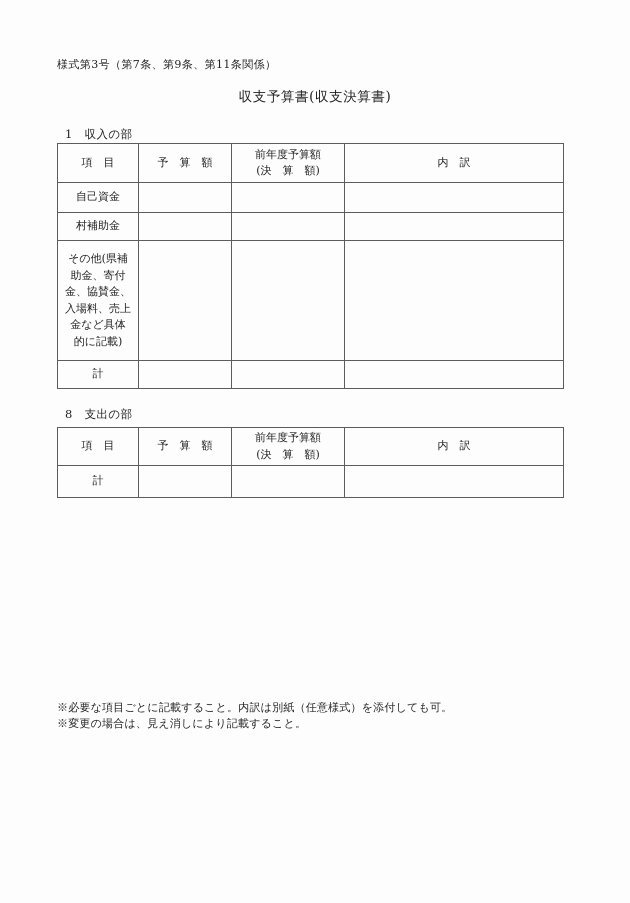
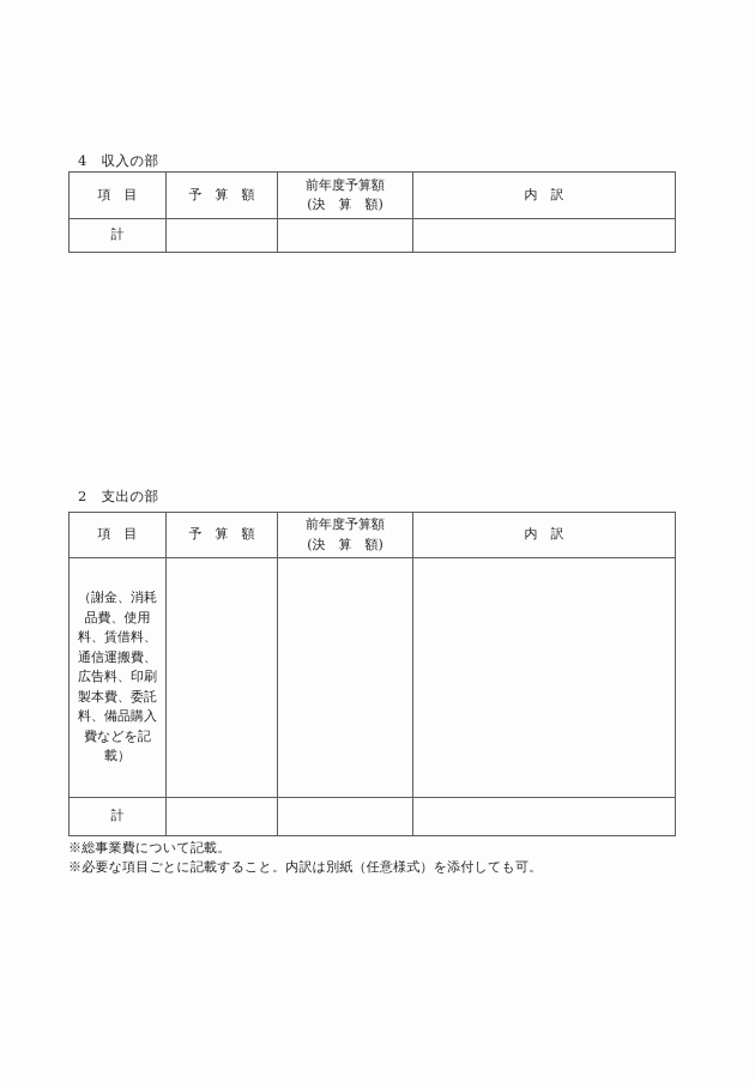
- 様式第3号（第7条、第9条、第11条関係）
- 収支予算書(収支決算書)
- 1 収入の部
+ 4 収入の部
  項 目	予 算 額	前年度予算額 (決 算 額)	内 訳
- 自己資金
- 村補助金
- その他(県補 助金、寄付 金、協賛金、 入場料、売上 金など具体 的に記載)
  計
- 8 支出の部
+ 2 支出の部
  項 目	予 算 額	前年度予算額 (決 算 額)	内 訳
+ （謝金、消耗 品費、使用 料、賃借料、 通信運搬費、 広告料、印刷 製本費、委託 料、備品購入 費などを記 載）
  計
+ ※総事業費について記載。
  ※必要な項目ごとに記載すること。内訳は別紙（任意様式）を添付しても可。
- ※変更の場合は、見え消しにより記載すること。
